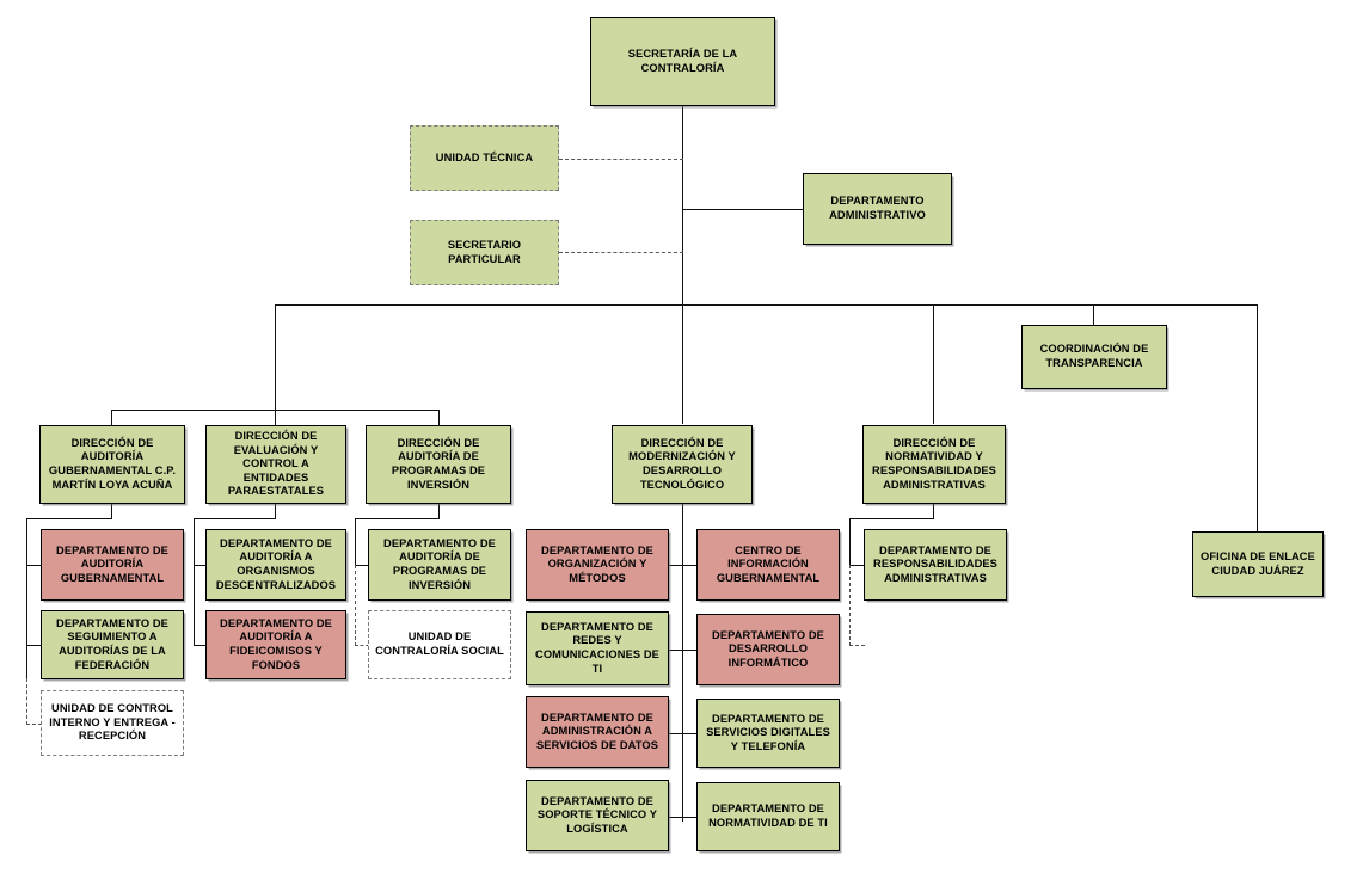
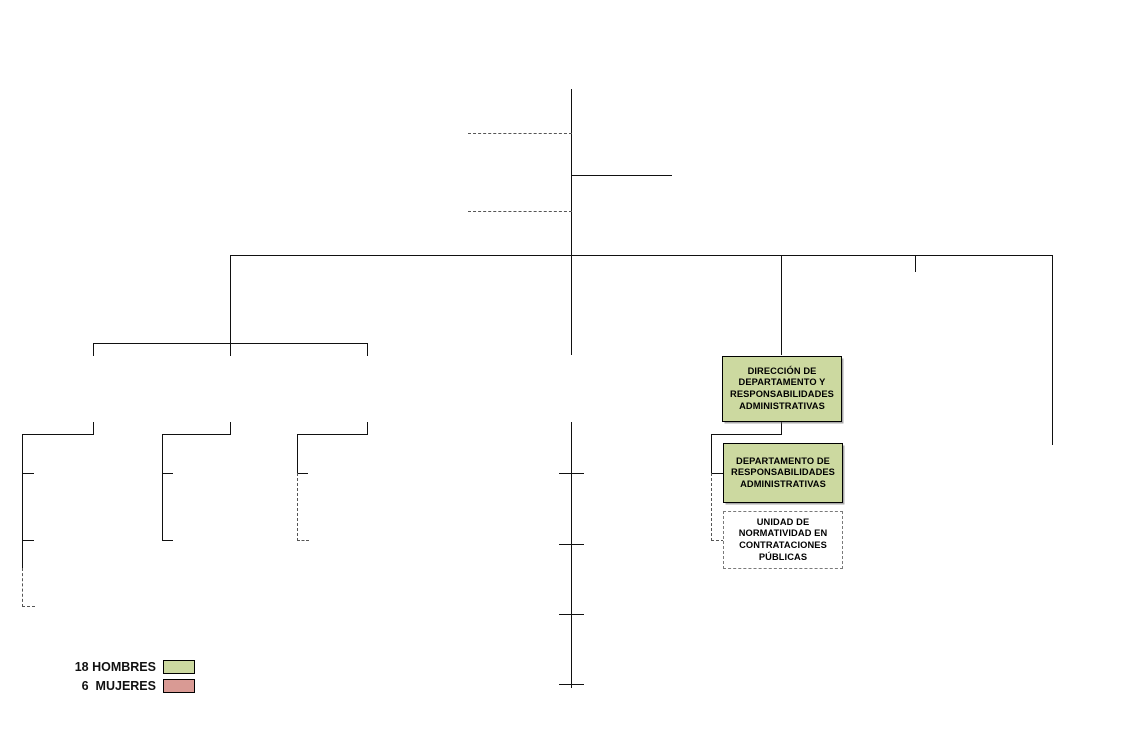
- SECRETARÍA DE LA CONTRALORÍA
- UNIDAD TÉCNICA
- SECRETARIO PARTICULAR
- DEPARTAMENTO ADMINISTRATIVO
- COORDINACIÓN DE TRANSPARENCIA
- OFICINA DE ENLACE CIUDAD JUÁREZ
- DIRECCIÓN DE AUDITORÍA GUBERNAMENTAL C.P. MARTÍN LOYA ACUÑA
- DEPARTAMENTO DE AUDITORÍA GUBERNAMENTAL
- DEPARTAMENTO DE SEGUIMIENTO A AUDITORÍAS DE LA FEDERACIÓN
- UNIDAD DE CONTROL INTERNO Y ENTREGA - RECEPCIÓN
- DIRECCIÓN DE EVALUACIÓN Y CONTROL A ENTIDADES PARAESTATALES
- DEPARTAMENTO DE AUDITORÍA A ORGANISMOS DESCENTRALIZADOS
- DEPARTAMENTO DE AUDITORÍA A FIDEICOMISOS Y FONDOS
- DIRECCIÓN DE AUDITORÍA DE PROGRAMAS DE INVERSIÓN
- DEPARTAMENTO DE AUDITORÍA DE PROGRAMAS DE INVERSIÓN
- UNIDAD DE CONTRALORÍA SOCIAL
- DIRECCIÓN DE MODERNIZACIÓN Y DESARROLLO TECNOLÓGICO
- DEPARTAMENTO DE ORGANIZACIÓN Y MÉTODOS
- CENTRO DE INFORMACIÓN GUBERNAMENTAL
- DEPARTAMENTO DE REDES Y COMUNICACIONES DE TI
- DEPARTAMENTO DE DESARROLLO INFORMÁTICO
- DEPARTAMENTO DE ADMINISTRACIÓN A SERVICIOS DE DATOS
- DEPARTAMENTO DE SERVICIOS DIGITALES Y TELEFONÍA
- DEPARTAMENTO DE SOPORTE TÉCNICO Y LOGÍSTICA
- DEPARTAMENTO DE NORMATIVIDAD DE TI
- DIRECCIÓN DE NORMATIVIDAD Y RESPONSABILIDADES ADMINISTRATIVAS
+ DIRECCIÓN DE DEPARTAMENTO Y RESPONSABILIDADES ADMINISTRATIVAS
  DEPARTAMENTO DE RESPONSABILIDADES ADMINISTRATIVAS
+ UNIDAD DE NORMATIVIDAD EN CONTRATACIONES PÚBLICAS
+ 18 HOMBRES
+ 6 MUJERES
